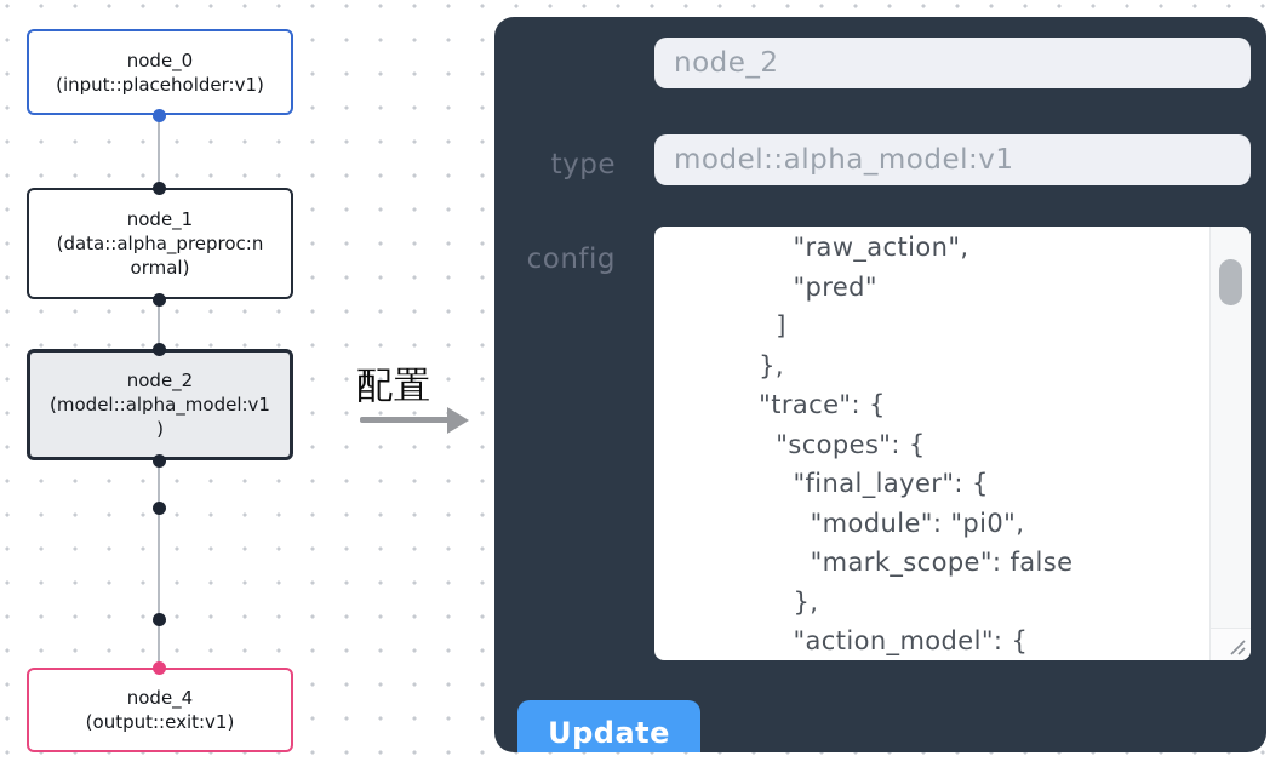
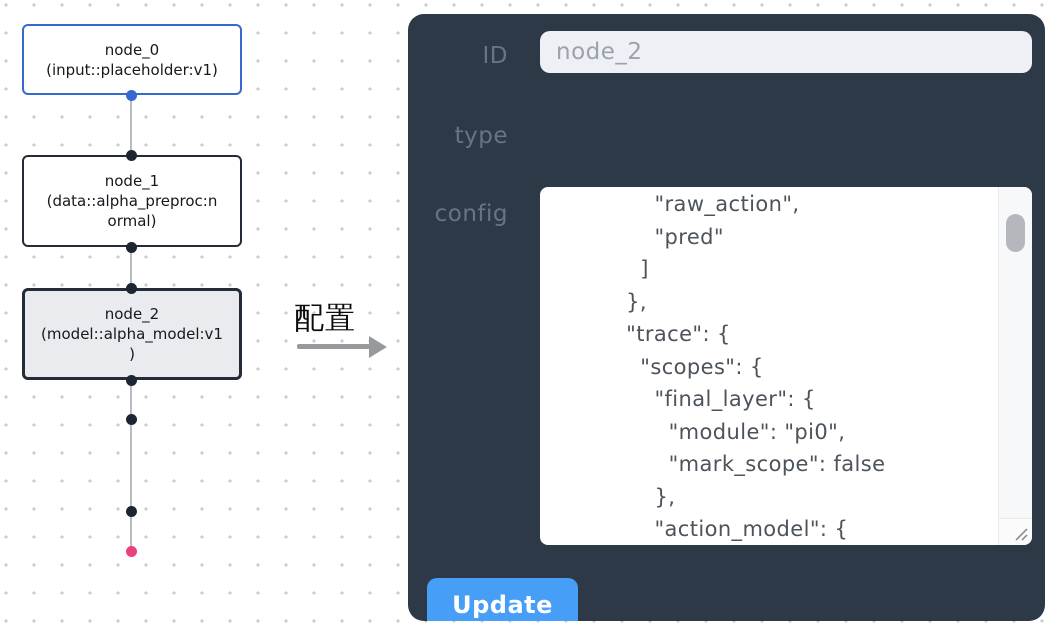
  node_0
  (input::placeholder:v1)
  node_1
  (data::alpha_preproc:n
  ormal)
  node_2
  (model::alpha_model:v1
  )
- node_4
- (output::exit:v1)
  配置
+ ID
  node_2
  type
- model::alpha_model:v1
  config
  "raw_action",
  "pred"
  ]
  },
  "trace": {
  "scopes": {
  "final_layer": {
  "module": "pi0",
  "mark_scope": false
  },
  "action_model": {
  Update
